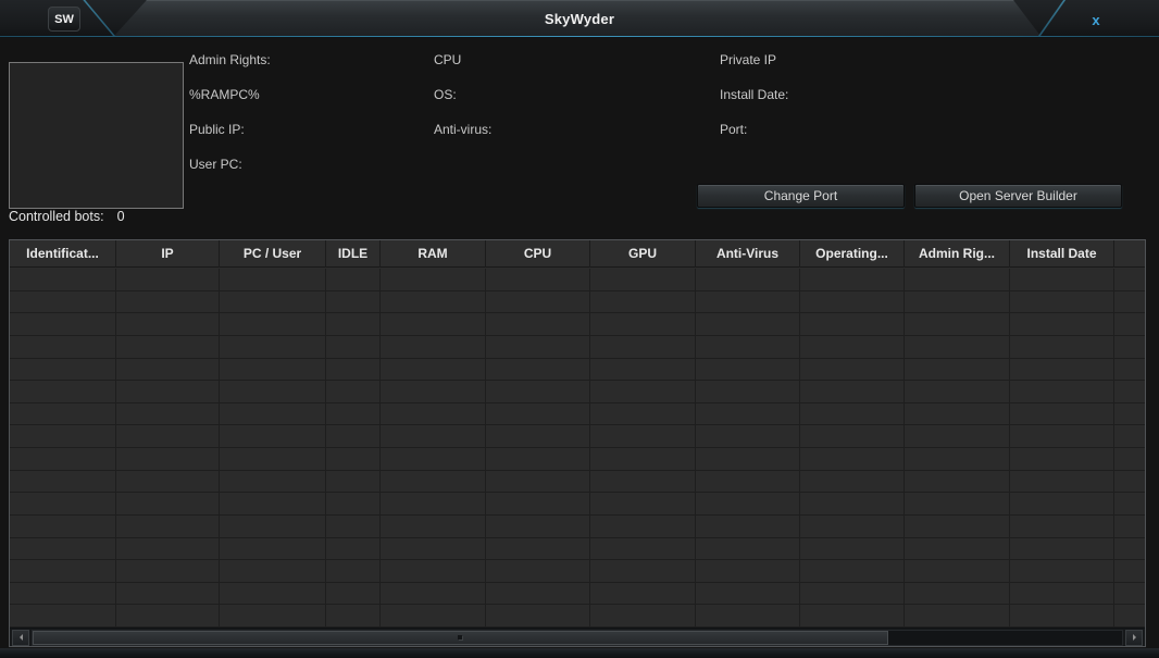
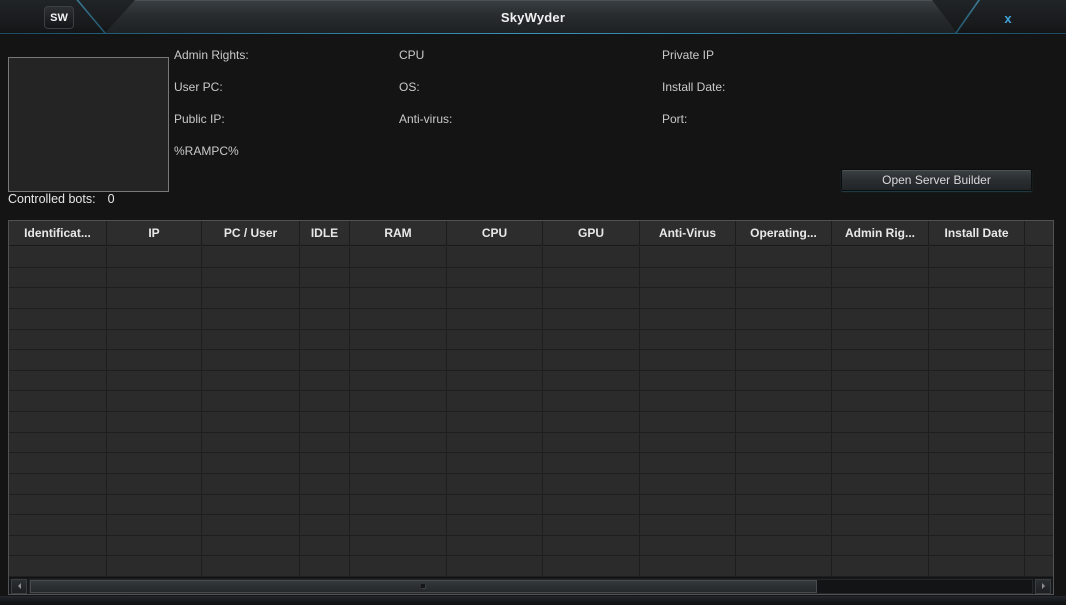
  SW
  SkyWyder
  x
  Controlled bots:
  0
  Admin Rights:
- %RAMPC%
+ User PC:
  Public IP:
- User PC:
+ %RAMPC%
  CPU
  OS:
  Anti-virus:
  Private IP
  Install Date:
  Port:
- Change Port
  Open Server Builder
  Identificat...
  IP
  PC / User
  IDLE
  RAM
  CPU
  GPU
  Anti-Virus
  Operating...
  Admin Rig...
  Install Date
